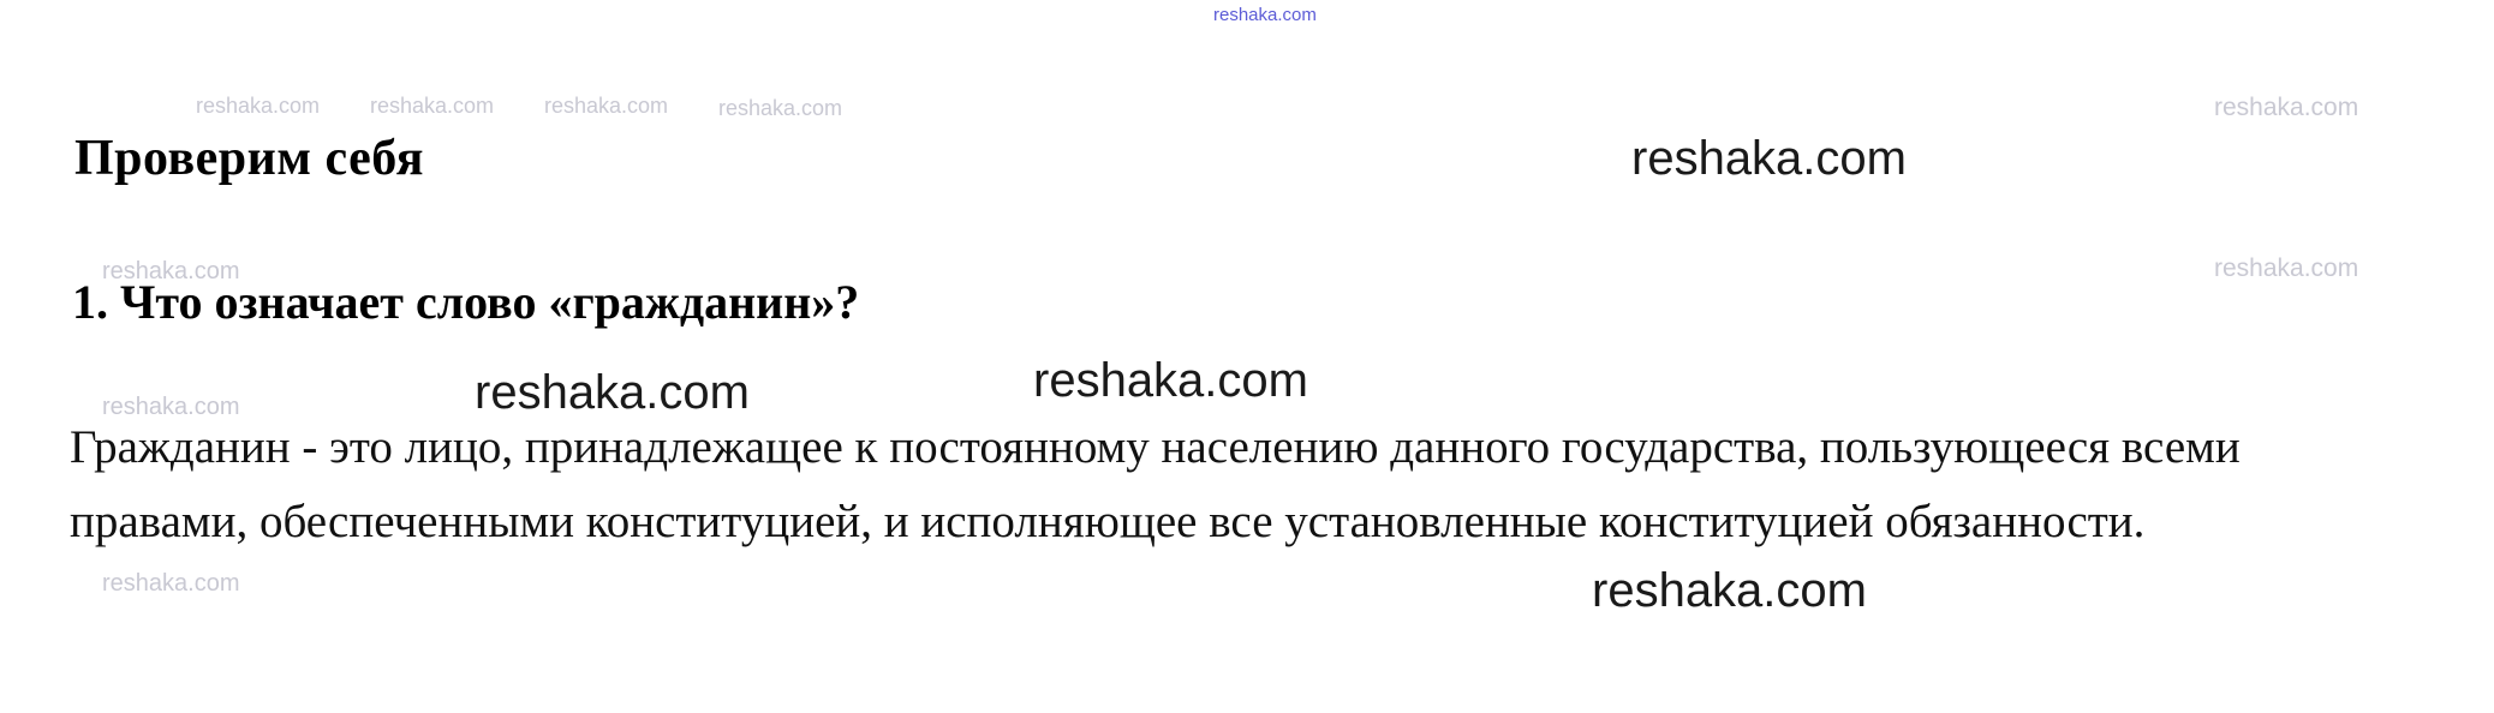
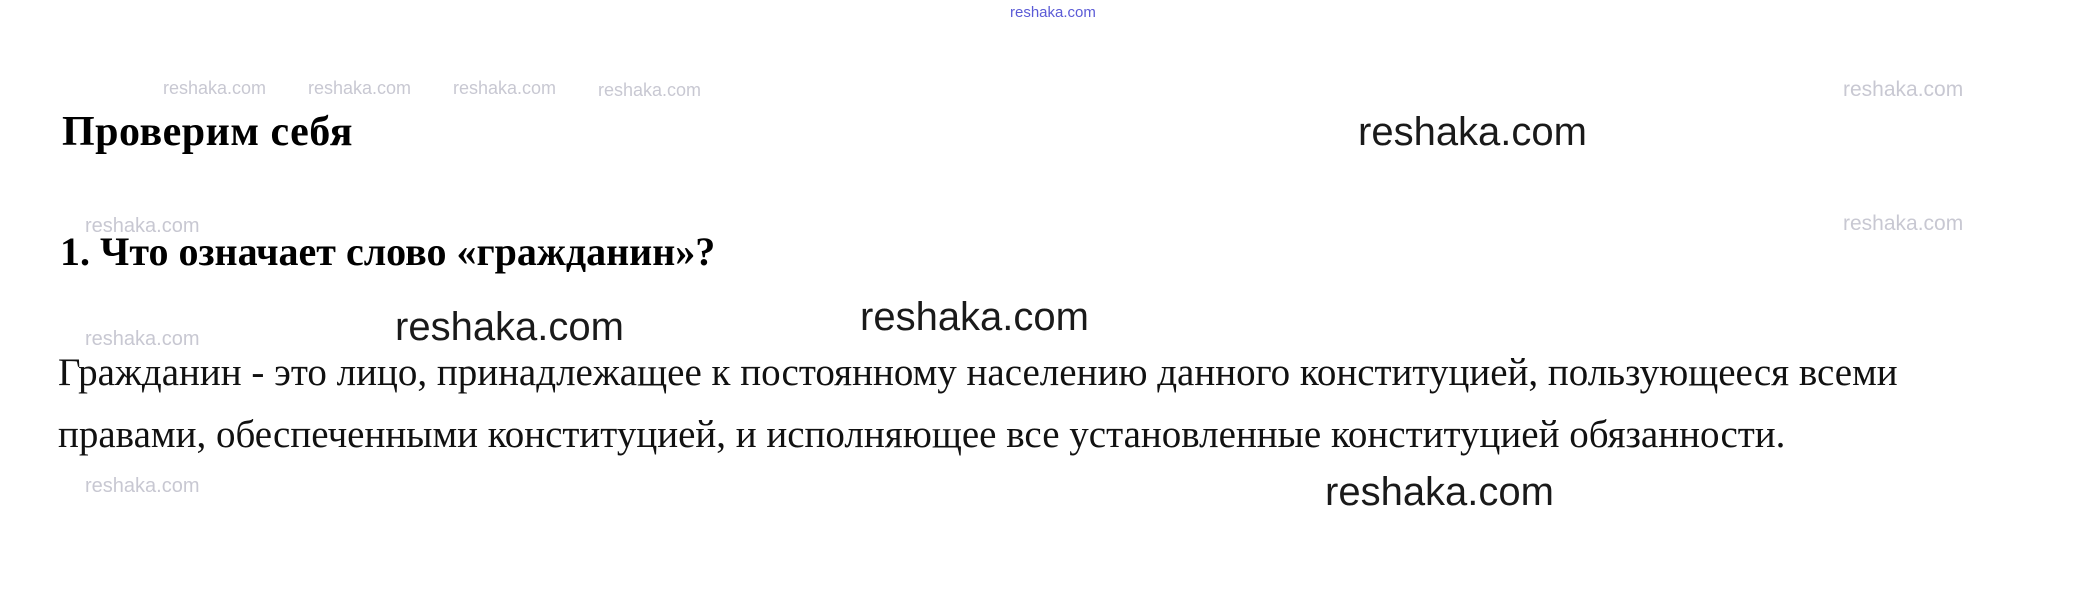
  Проверим себя
  1. Что означает слово «гражданин»?
- Гражданин - это лицо, принадлежащее к постоянному населению данного государства, пользующееся всеми правами, обеспеченными конституцией, и исполняющее все установленные конституцией обязанности.
+ Гражданин - это лицо, принадлежащее к постоянному населению данного конституцией, пользующееся всеми правами, обеспеченными конституцией, и исполняющее все установленные конституцией обязанности.
  reshaka.com
  reshaka.com
  reshaka.com
  reshaka.com
  reshaka.com
  reshaka.com
  reshaka.com
  reshaka.com
  reshaka.com
  reshaka.com
  reshaka.com
  reshaka.com
  reshaka.com
  reshaka.com
